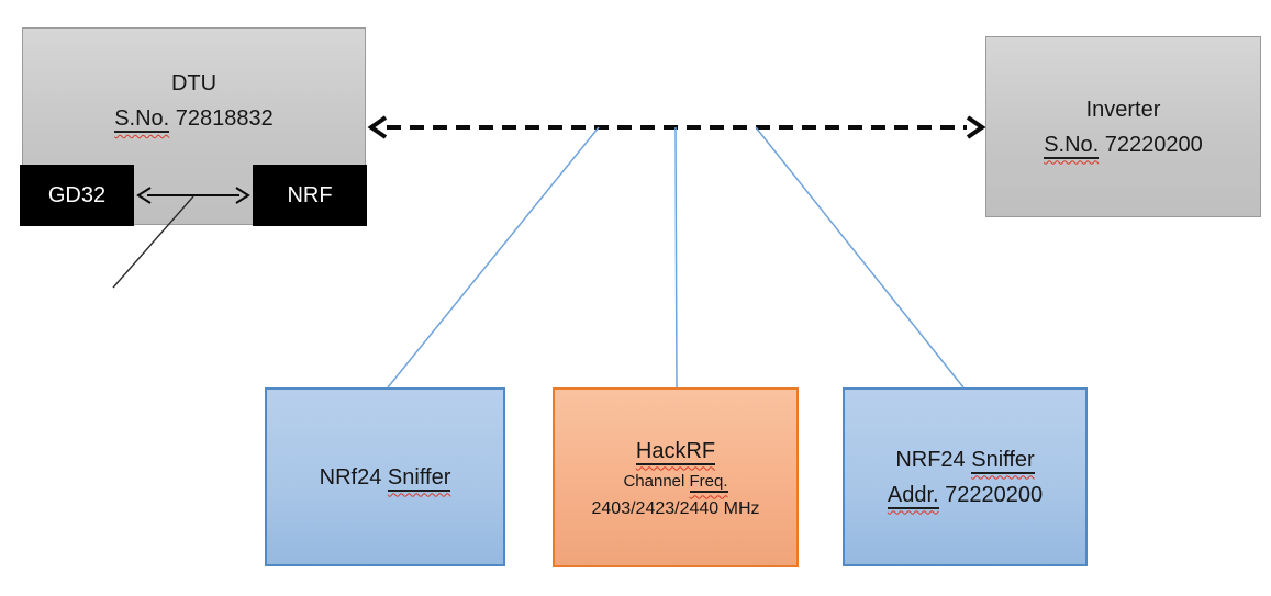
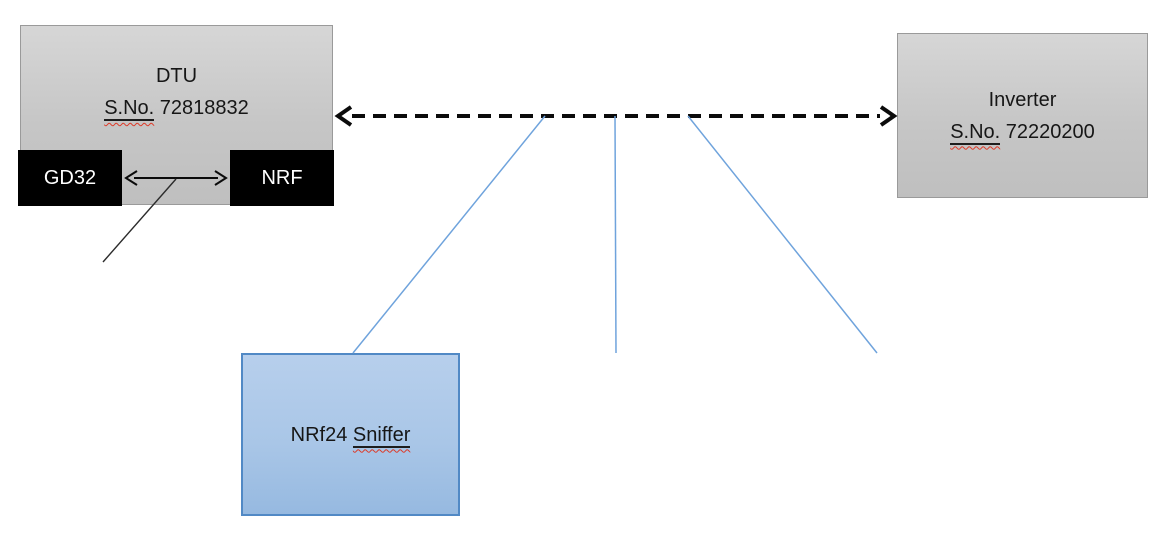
  DTU
  S.No. 72818832
  GD32
  NRF
  Inverter
  S.No. 72220200
  NRf24 Sniffer
- HackRF
- Channel Freq.
- 2403/2423/2440 MHz
- NRF24 Sniffer
- Addr. 72220200
